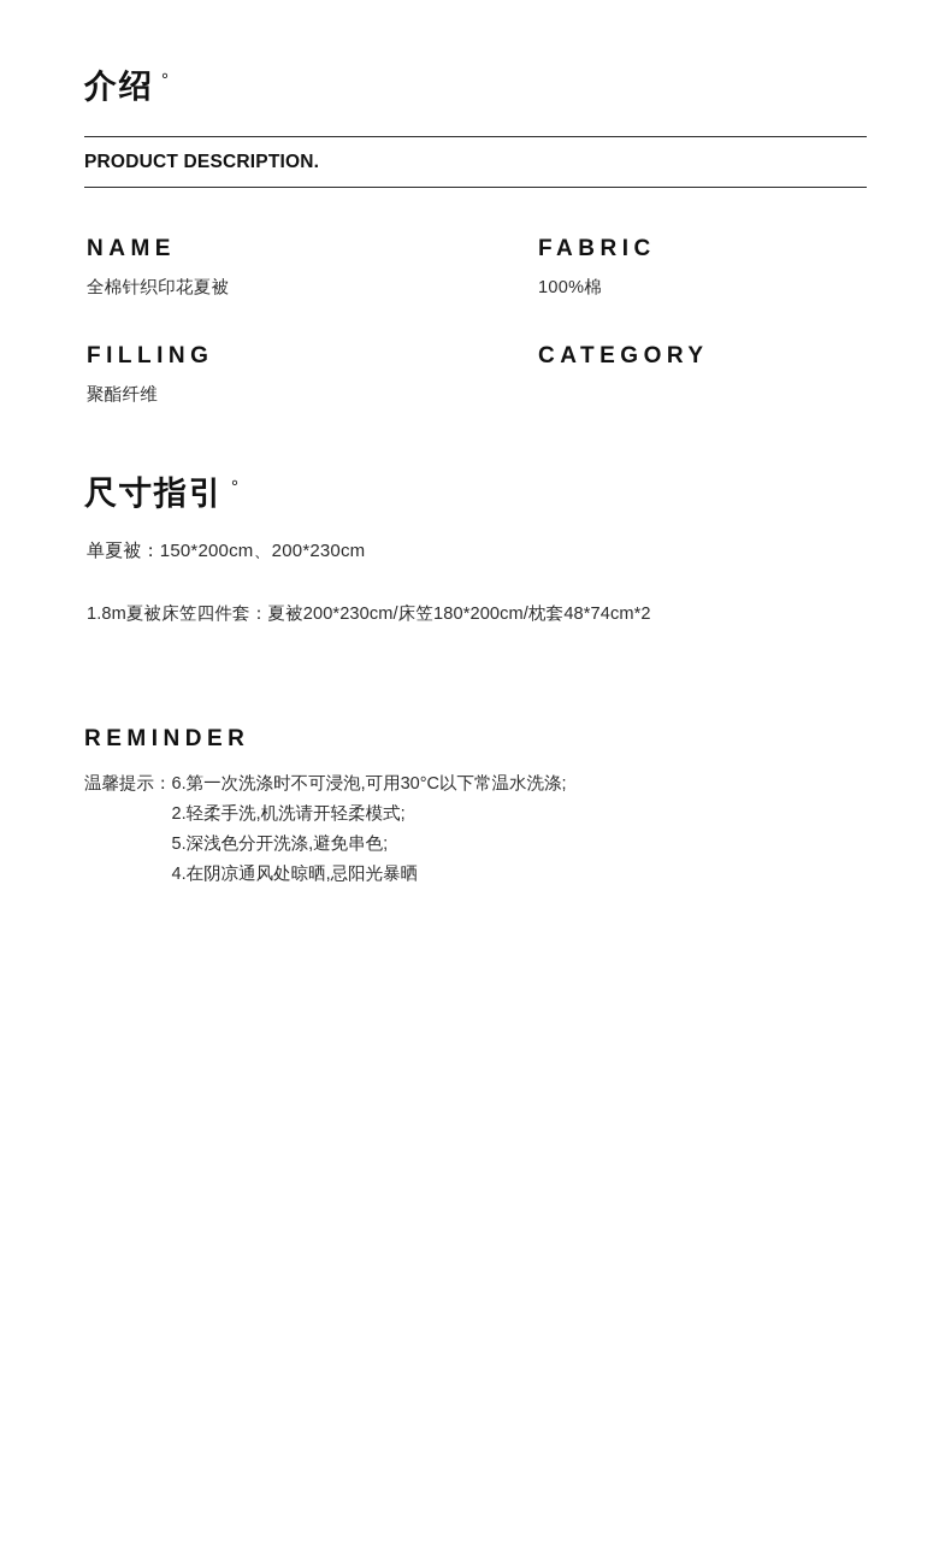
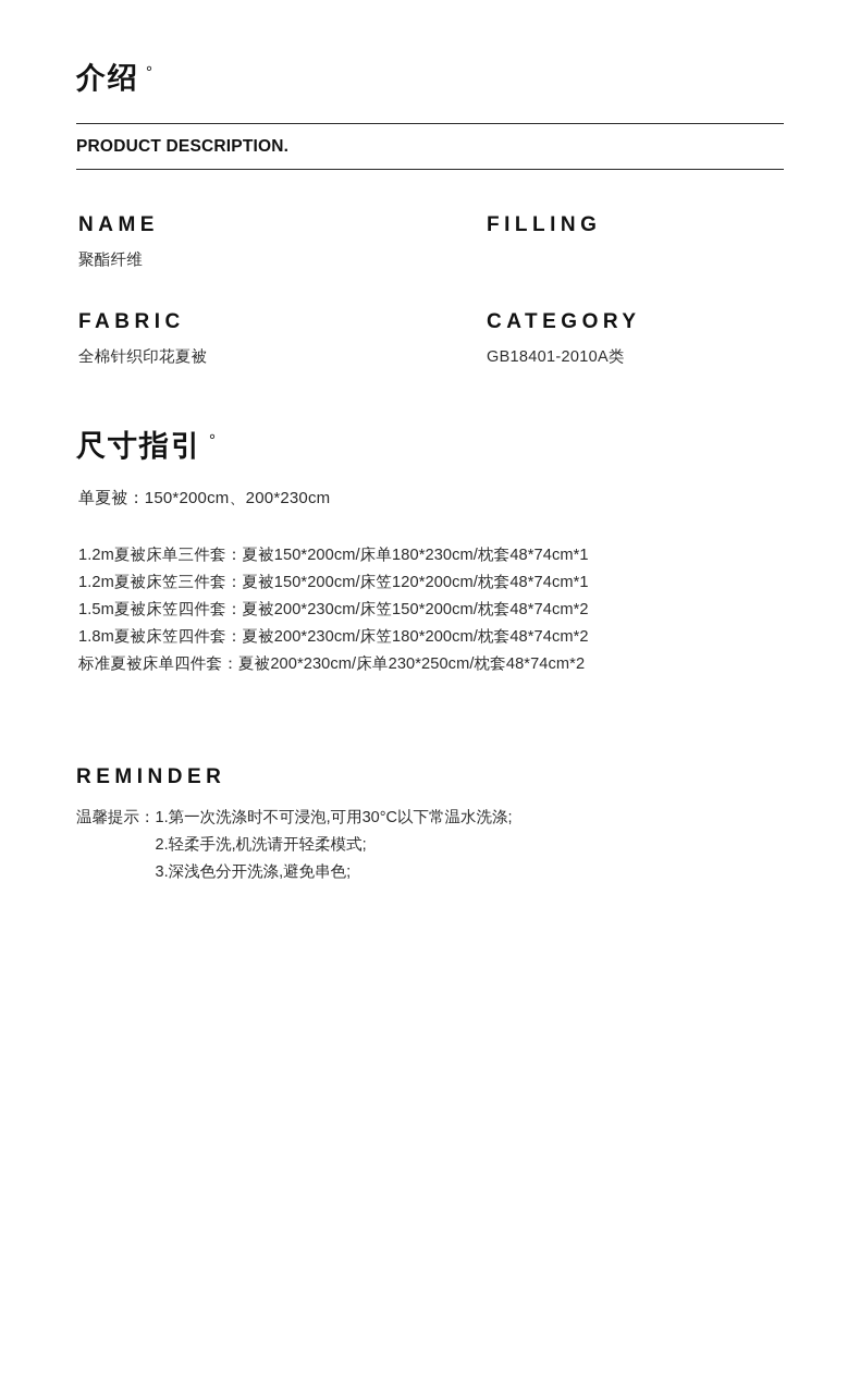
  介绍
  °
  PRODUCT DESCRIPTION.
  NAME
- 全棉针织印花夏被
+ 聚酯纤维
- FABRIC
+ FILLING
- 100%棉
- FILLING
+ FABRIC
- 聚酯纤维
+ 全棉针织印花夏被
  CATEGORY
+ GB18401-2010A类
  尺寸指引
  °
  单夏被：150*200cm、200*230cm
+ 1.2m夏被床单三件套：夏被150*200cm/床单180*230cm/枕套48*74cm*1
+ 1.2m夏被床笠三件套：夏被150*200cm/床笠120*200cm/枕套48*74cm*1
+ 1.5m夏被床笠四件套：夏被200*230cm/床笠150*200cm/枕套48*74cm*2
  1.8m夏被床笠四件套：夏被200*230cm/床笠180*200cm/枕套48*74cm*2
+ 标准夏被床单四件套：夏被200*230cm/床单230*250cm/枕套48*74cm*2
  REMINDER
  温馨提示：
- 6.第一次洗涤时不可浸泡,可用30°C以下常温水洗涤;
+ 1.第一次洗涤时不可浸泡,可用30°C以下常温水洗涤;
  2.轻柔手洗,机洗请开轻柔模式;
- 5.深浅色分开洗涤,避免串色;
+ 3.深浅色分开洗涤,避免串色;
- 4.在阴凉通风处晾晒,忌阳光暴晒
